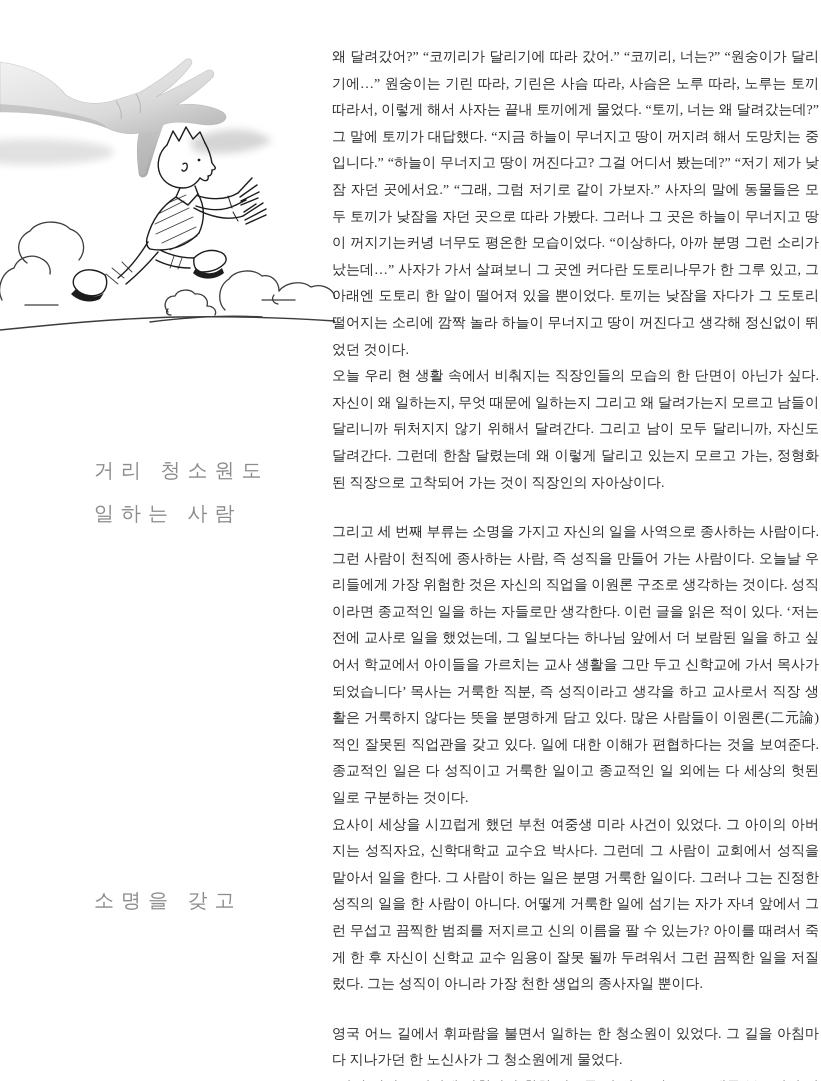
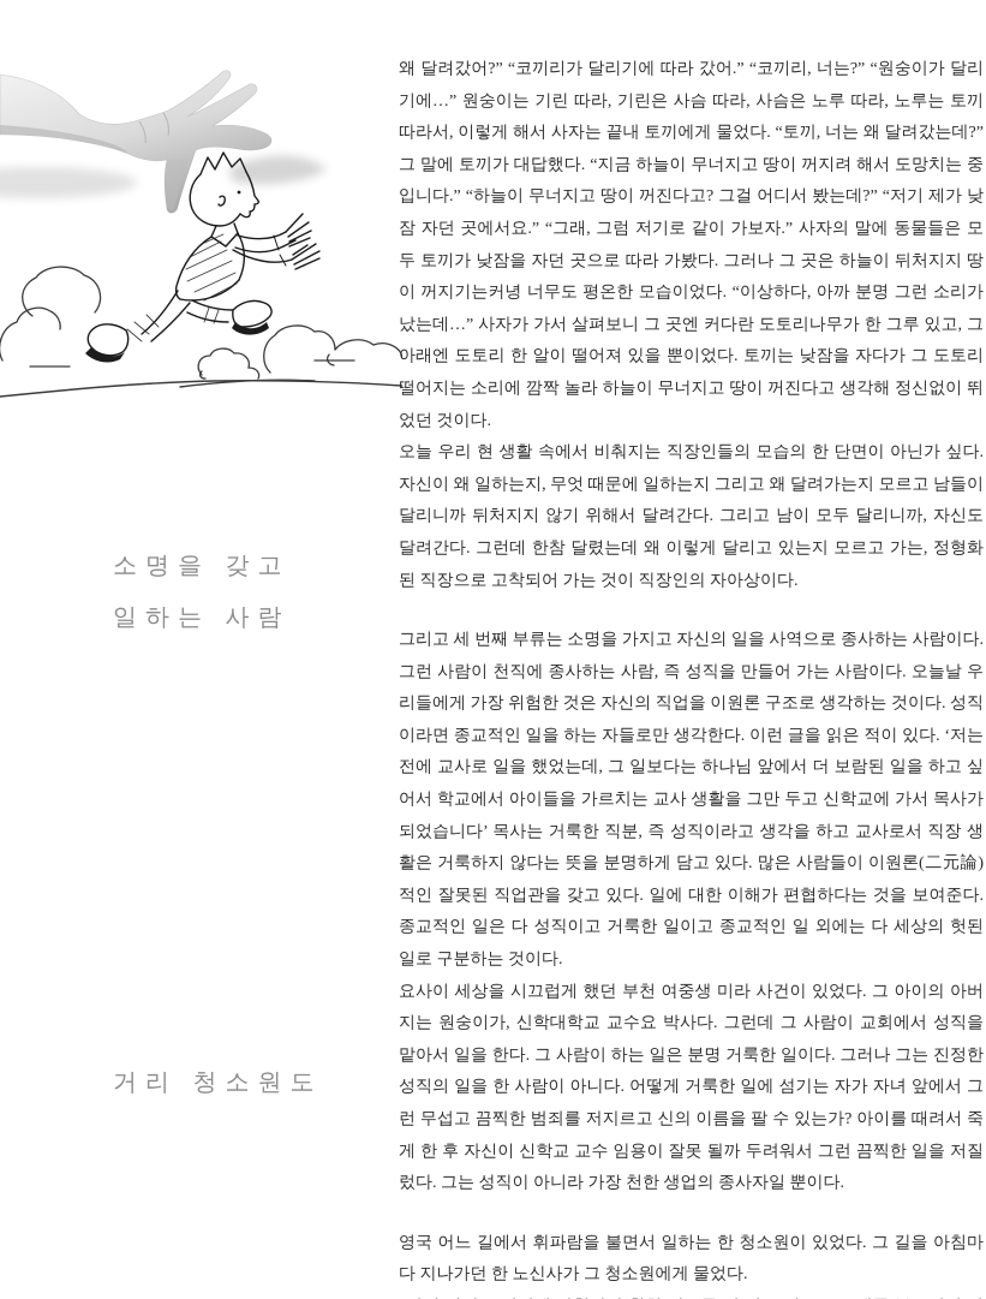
- 거리 청소원도
+ 소명을 갖고
  일하는 사람
- 소명을 갖고
+ 거리 청소원도
- 왜 달려갔어?” “코끼리가 달리기에 따라 갔어.” “코끼리, 너는?” “원숭이가 달리기에…” 원숭이는 기린 따라, 기린은 사슴 따라, 사슴은 노루 따라, 노루는 토끼 따라서, 이렇게 해서 사자는 끝내 토끼에게 물었다. “토끼, 너는 왜 달려갔는데?” 그 말에 토끼가 대답했다. “지금 하늘이 무너지고 땅이 꺼지려 해서 도망치는 중입니다.” “하늘이 무너지고 땅이 꺼진다고? 그걸 어디서 봤는데?” “저기 제가 낮잠 자던 곳에서요.” “그래, 그럼 저기로 같이 가보자.” 사자의 말에 동물들은 모두 토끼가 낮잠을 자던 곳으로 따라 가봤다. 그러나 그 곳은 하늘이 무너지고 땅이 꺼지기는커녕 너무도 평온한 모습이었다. “이상하다, 아까 분명 그런 소리가 났는데…” 사자가 가서 살펴보니 그 곳엔 커다란 도토리나무가 한 그루 있고, 그 아래엔 도토리 한 알이 떨어져 있을 뿐이었다. 토끼는 낮잠을 자다가 그 도토리 떨어지는 소리에 깜짝 놀라 하늘이 무너지고 땅이 꺼진다고 생각해 정신없이 뛰었던 것이다.
+ 왜 달려갔어?” “코끼리가 달리기에 따라 갔어.” “코끼리, 너는?” “원숭이가 달리기에…” 원숭이는 기린 따라, 기린은 사슴 따라, 사슴은 노루 따라, 노루는 토끼 따라서, 이렇게 해서 사자는 끝내 토끼에게 물었다. “토끼, 너는 왜 달려갔는데?” 그 말에 토끼가 대답했다. “지금 하늘이 무너지고 땅이 꺼지려 해서 도망치는 중입니다.” “하늘이 무너지고 땅이 꺼진다고? 그걸 어디서 봤는데?” “저기 제가 낮잠 자던 곳에서요.” “그래, 그럼 저기로 같이 가보자.” 사자의 말에 동물들은 모두 토끼가 낮잠을 자던 곳으로 따라 가봤다. 그러나 그 곳은 하늘이 뒤처지지 땅이 꺼지기는커녕 너무도 평온한 모습이었다. “이상하다, 아까 분명 그런 소리가 났는데…” 사자가 가서 살펴보니 그 곳엔 커다란 도토리나무가 한 그루 있고, 그 아래엔 도토리 한 알이 떨어져 있을 뿐이었다. 토끼는 낮잠을 자다가 그 도토리 떨어지는 소리에 깜짝 놀라 하늘이 무너지고 땅이 꺼진다고 생각해 정신없이 뛰었던 것이다.
  오늘 우리 현 생활 속에서 비춰지는 직장인들의 모습의 한 단면이 아닌가 싶다. 자신이 왜 일하는지, 무엇 때문에 일하는지 그리고 왜 달려가는지 모르고 남들이 달리니까 뒤처지지 않기 위해서 달려간다. 그리고 남이 모두 달리니까, 자신도 달려간다. 그런데 한참 달렸는데 왜 이렇게 달리고 있는지 모르고 가는, 정형화된 직장으로 고착되어 가는 것이 직장인의 자아상이다.
  그리고 세 번째 부류는 소명을 가지고 자신의 일을 사역으로 종사하는 사람이다. 그런 사람이 천직에 종사하는 사람, 즉 성직을 만들어 가는 사람이다. 오늘날 우리들에게 가장 위험한 것은 자신의 직업을 이원론 구조로 생각하는 것이다. 성직이라면 종교적인 일을 하는 자들로만 생각한다. 이런 글을 읽은 적이 있다. ‘저는 전에 교사로 일을 했었는데, 그 일보다는 하나님 앞에서 더 보람된 일을 하고 싶어서 학교에서 아이들을 가르치는 교사 생활을 그만 두고 신학교에 가서 목사가 되었습니다’ 목사는 거룩한 직분, 즉 성직이라고 생각을 하고 교사로서 직장 생활은 거룩하지 않다는 뜻을 분명하게 담고 있다. 많은 사람들이 이원론(二元論)적인 잘못된 직업관을 갖고 있다. 일에 대한 이해가 편협하다는 것을 보여준다. 종교적인 일은 다 성직이고 거룩한 일이고 종교적인 일 외에는 다 세상의 헛된 일로 구분하는 것이다.
- 요사이 세상을 시끄럽게 했던 부천 여중생 미라 사건이 있었다. 그 아이의 아버지는 성직자요, 신학대학교 교수요 박사다. 그런데 그 사람이 교회에서 성직을 맡아서 일을 한다. 그 사람이 하는 일은 분명 거룩한 일이다. 그러나 그는 진정한 성직의 일을 한 사람이 아니다. 어떻게 거룩한 일에 섬기는 자가 자녀 앞에서 그런 무섭고 끔찍한 범죄를 저지르고 신의 이름을 팔 수 있는가? 아이를 때려서 죽게 한 후 자신이 신학교 교수 임용이 잘못 될까 두려워서 그런 끔찍한 일을 저질렀다. 그는 성직이 아니라 가장 천한 생업의 종사자일 뿐이다.
+ 요사이 세상을 시끄럽게 했던 부천 여중생 미라 사건이 있었다. 그 아이의 아버지는 원숭이가, 신학대학교 교수요 박사다. 그런데 그 사람이 교회에서 성직을 맡아서 일을 한다. 그 사람이 하는 일은 분명 거룩한 일이다. 그러나 그는 진정한 성직의 일을 한 사람이 아니다. 어떻게 거룩한 일에 섬기는 자가 자녀 앞에서 그런 무섭고 끔찍한 범죄를 저지르고 신의 이름을 팔 수 있는가? 아이를 때려서 죽게 한 후 자신이 신학교 교수 임용이 잘못 될까 두려워서 그런 끔찍한 일을 저질렀다. 그는 성직이 아니라 가장 천한 생업의 종사자일 뿐이다.
  영국 어느 길에서 휘파람을 불면서 일하는 한 청소원이 있었다. 그 길을 아침마다 지나가던 한 노신사가 그 청소원에게 물었다.
